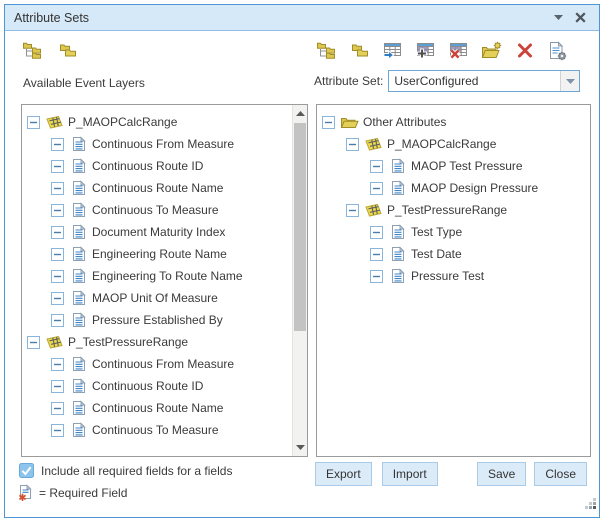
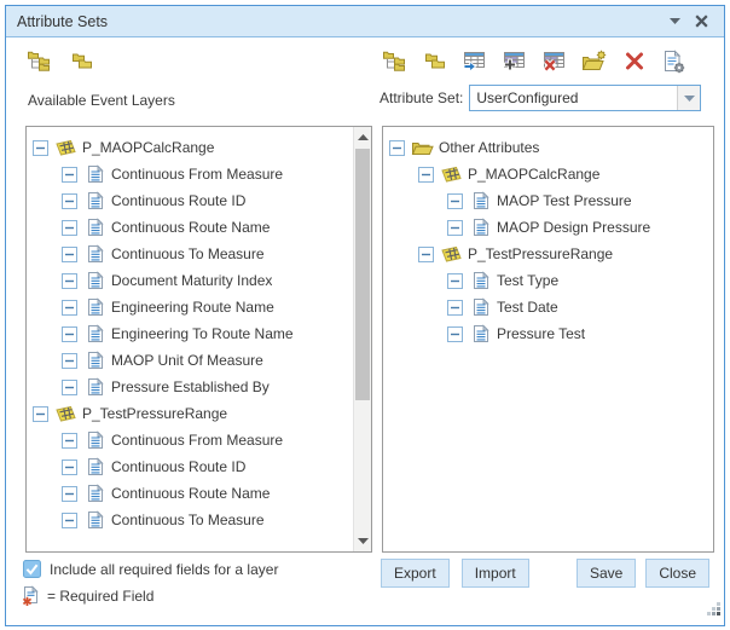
  Attribute Sets
  Available Event Layers
  Attribute Set:
  UserConfigured
  P_MAOPCalcRange
  Continuous From Measure
  Continuous Route ID
  Continuous Route Name
  Continuous To Measure
  Document Maturity Index
  Engineering Route Name
  Engineering To Route Name
  MAOP Unit Of Measure
  Pressure Established By
  P_TestPressureRange
  Continuous From Measure
  Continuous Route ID
  Continuous Route Name
  Continuous To Measure
  Other Attributes
  P_MAOPCalcRange
  MAOP Test Pressure
  MAOP Design Pressure
  P_TestPressureRange
  Test Type
  Test Date
  Pressure Test
- Include all required fields for a fields
+ Include all required fields for a layer
  = Required Field
  Export
  Import
  Save
  Close
